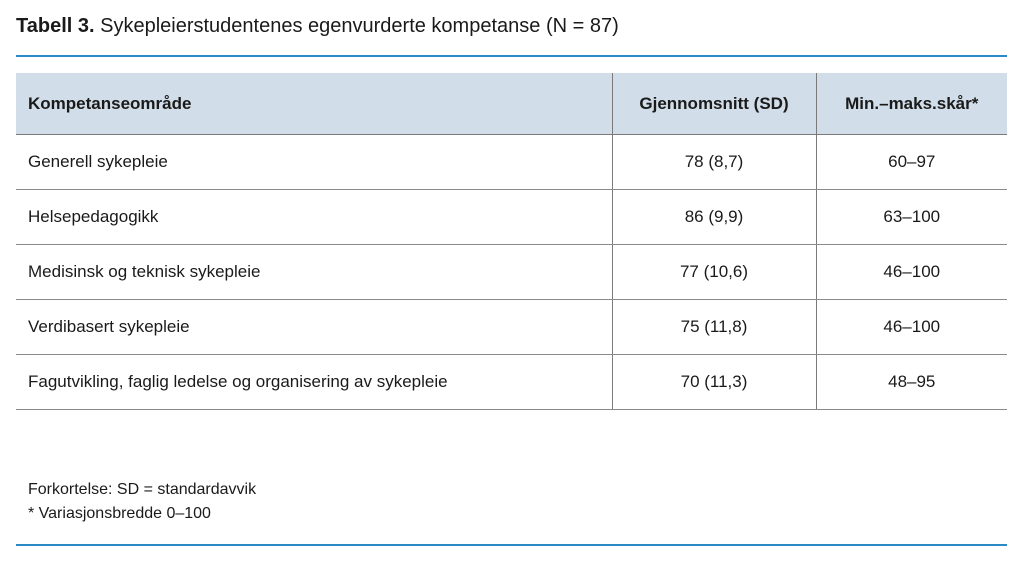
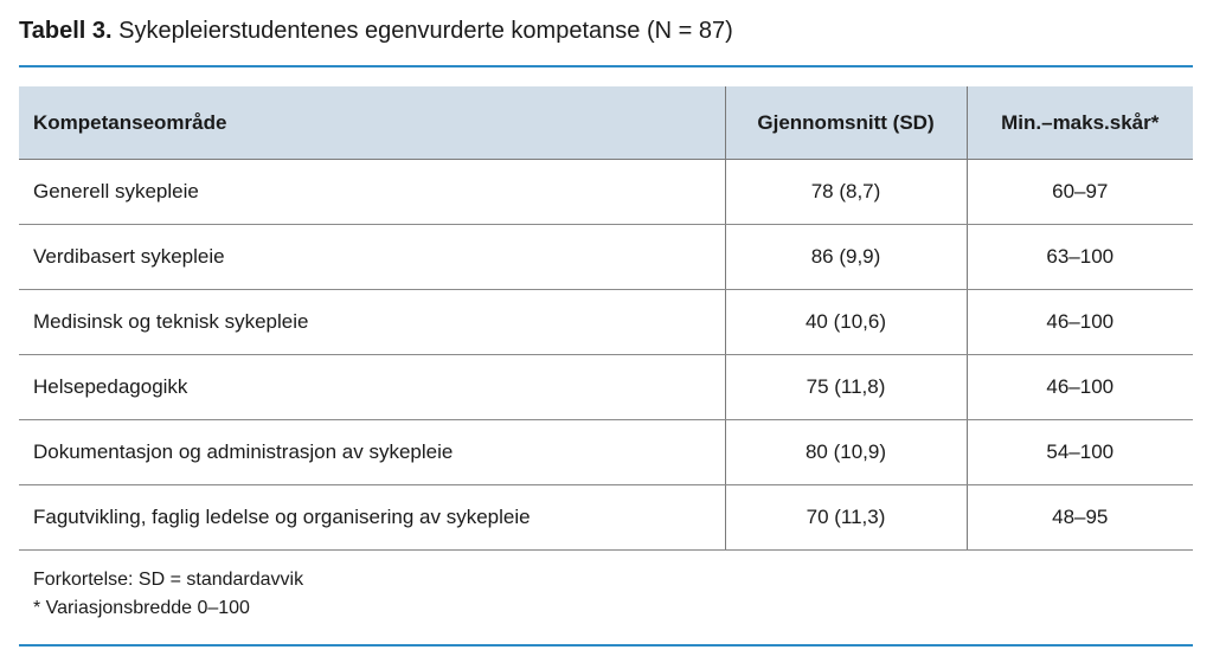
  Tabell 3. Sykepleierstudentenes egenvurderte kompetanse (N = 87)
  Kompetanseområde	Gjennomsnitt (SD)	Min.–maks.skår*
  Generell sykepleie	78 (8,7)	60–97
- Helsepedagogikk	86 (9,9)	63–100
+ Verdibasert sykepleie	86 (9,9)	63–100
- Medisinsk og teknisk sykepleie	77 (10,6)	46–100
+ Medisinsk og teknisk sykepleie	40 (10,6)	46–100
- Verdibasert sykepleie	75 (11,8)	46–100
+ Helsepedagogikk	75 (11,8)	46–100
+ Dokumentasjon og administrasjon av sykepleie	80 (10,9)	54–100
  Fagutvikling, faglig ledelse og organisering av sykepleie	70 (11,3)	48–95
  Forkortelse: SD = standardavvik
  * Variasjonsbredde 0–100
